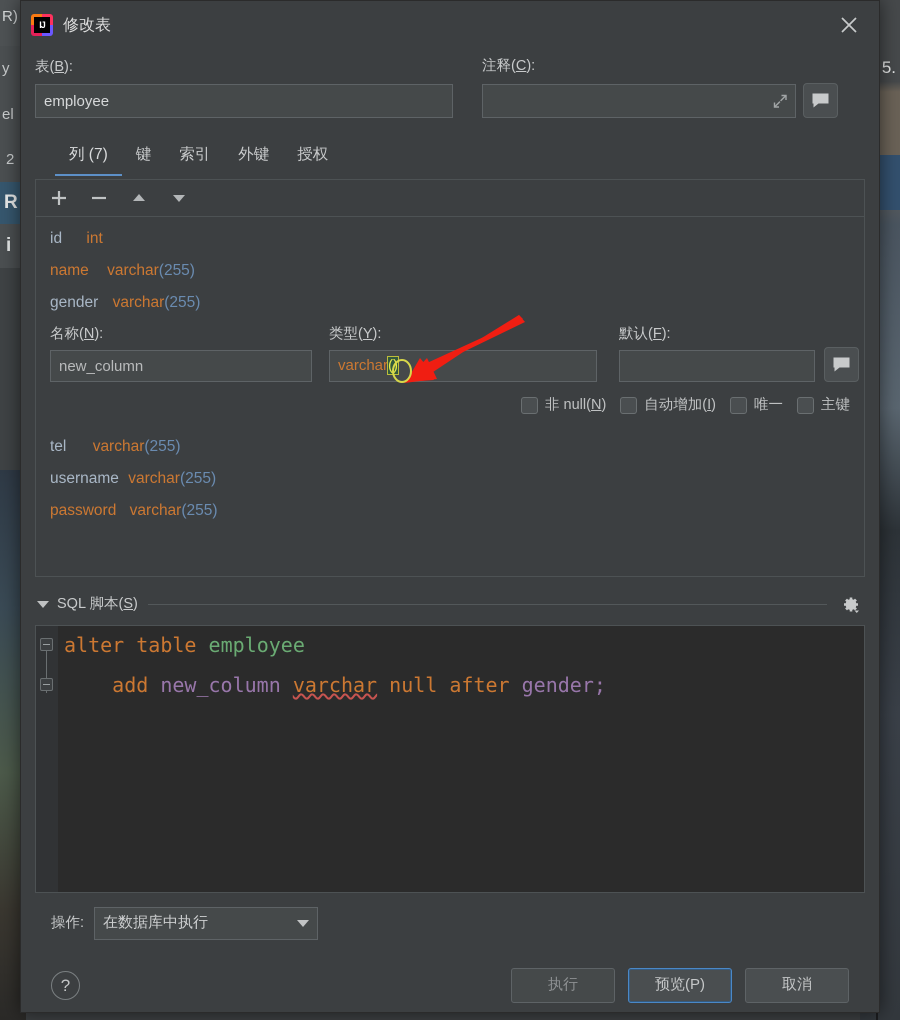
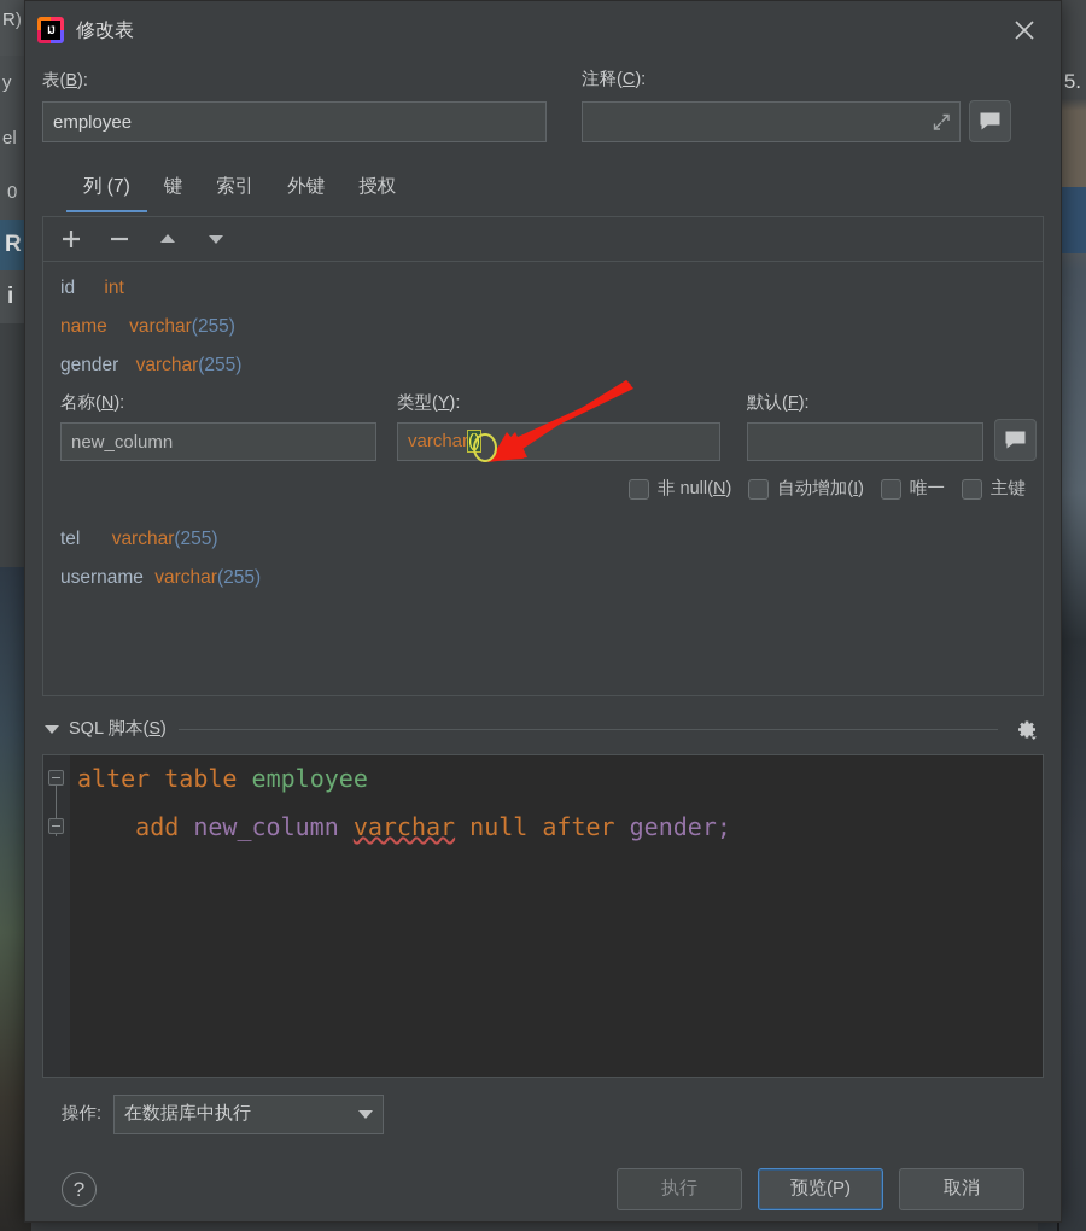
  R)
  y
  el
- 2
+ 0
  R
  i
  5.
  IJ
  修改表
  表(B):
  employee
  注释(C):
  列 (7)
  键
  索引
  外键
  授权
  id int
  name varchar(255)
  gender varchar(255)
  名称(N):
  new_column
  类型(Y):
  varchar()
  默认(F):
  非 null(N)
  自动增加(I)
  唯一
  主键
  tel varchar(255)
  username varchar(255)
- password varchar(255)
  SQL 脚本(S)
  alter table employee
  add new_column varchar null after gender;
  操作:
  在数据库中执行
  ?
  执行
  预览(P)
  取消
